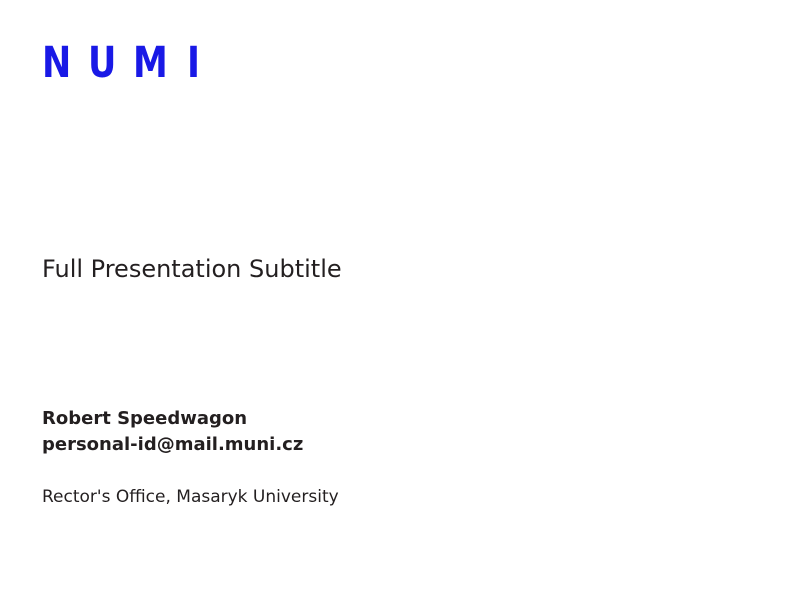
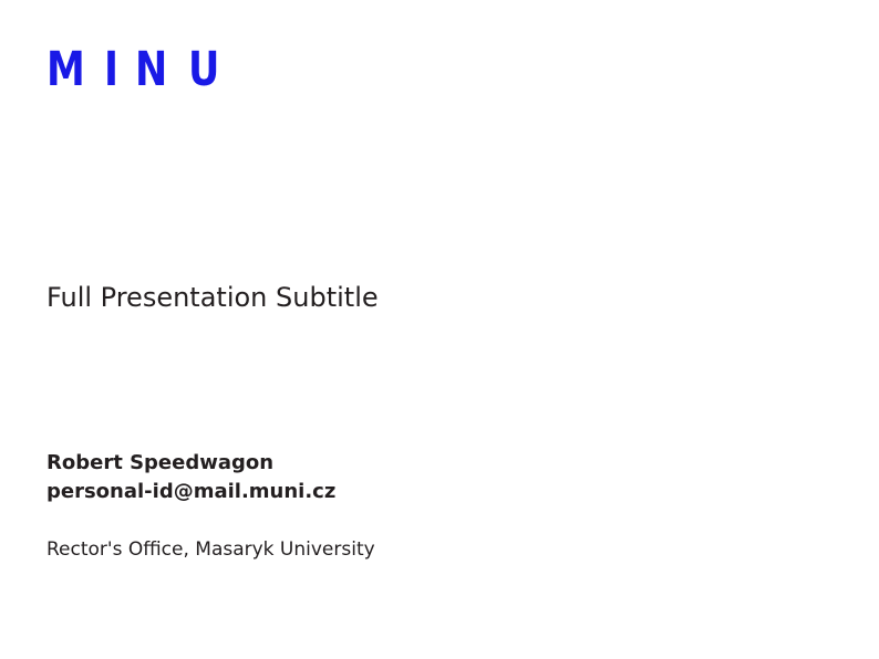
- N
+ M
- U
+ I
- M
+ N
- I
+ U
  Full Presentation Subtitle
  Robert Speedwagon
  personal-id@mail.muni.cz
  Rector's Office, Masaryk University
